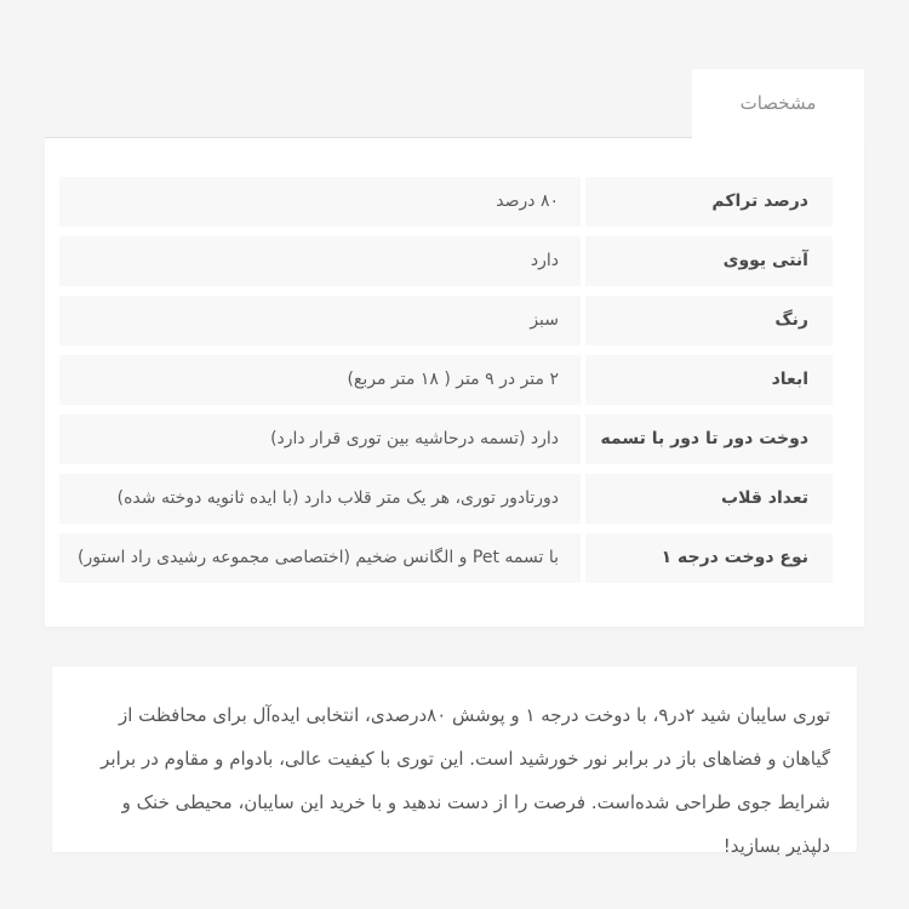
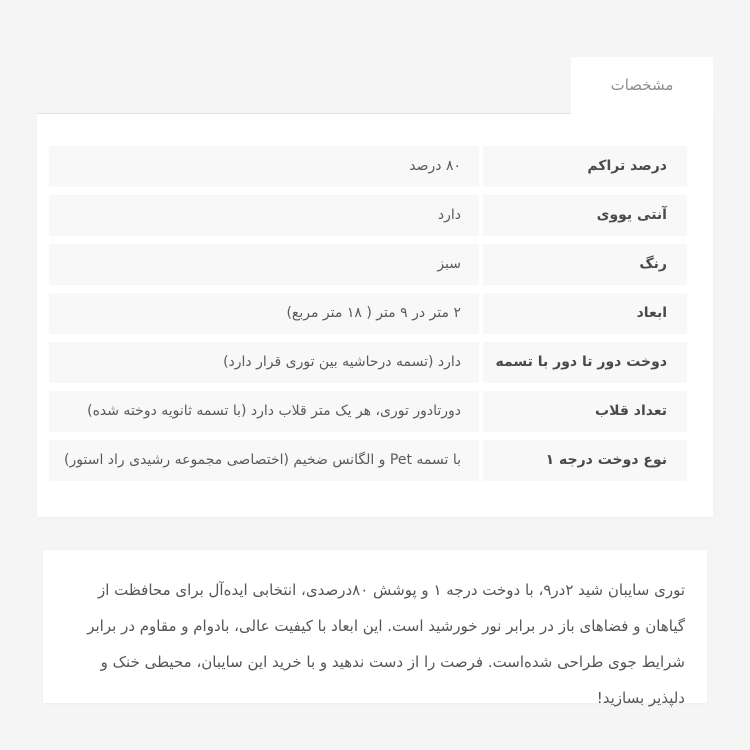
  مشخصات
  درصد تراکم
  ۸۰ درصد
  آنتی یووی
  دارد
  رنگ
  سبز
  ابعاد
  ۲ متر در ۹ متر ( ۱۸ متر مربع)
  دوخت دور تا دور با تسمه
  دارد (تسمه درحاشیه بین توری قرار دارد)
  تعداد قلاب
- دورتادور توری، هر یک متر قلاب دارد (با ایده ثانویه دوخته شده)
+ دورتادور توری، هر یک متر قلاب دارد (با تسمه ثانویه دوخته شده)
  نوع دوخت درجه ۱
  با تسمه Pet و الگانس ضخیم (اختصاصی مجموعه رشیدی راد استور)
- توری سایبان شید ۲در۹، با دوخت درجه ۱ و پوشش ۸۰درصدی، انتخابی ایده‌آل برای محافظت از گیاهان و فضاهای باز در برابر نور خورشید است. این توری با کیفیت عالی، بادوام و مقاوم در برابر شرایط جوی طراحی شده‌است. فرصت را از دست ندهید و با خرید این سایبان، محیطی خنک و دلپذیر بسازید!
+ توری سایبان شید ۲در۹، با دوخت درجه ۱ و پوشش ۸۰درصدی، انتخابی ایده‌آل برای محافظت از گیاهان و فضاهای باز در برابر نور خورشید است. این ابعاد با کیفیت عالی، بادوام و مقاوم در برابر شرایط جوی طراحی شده‌است. فرصت را از دست ندهید و با خرید این سایبان، محیطی خنک و دلپذیر بسازید!
